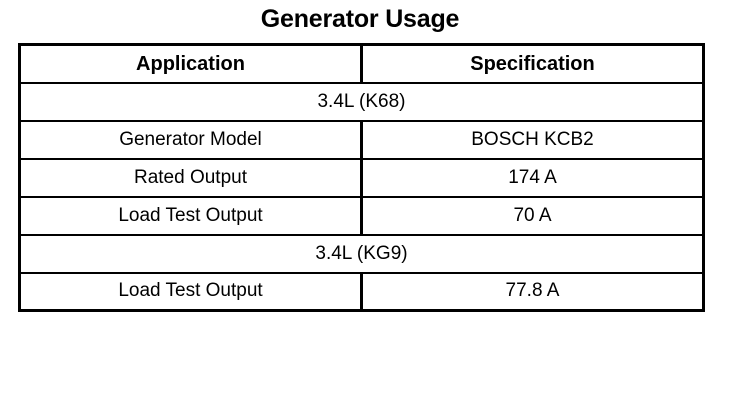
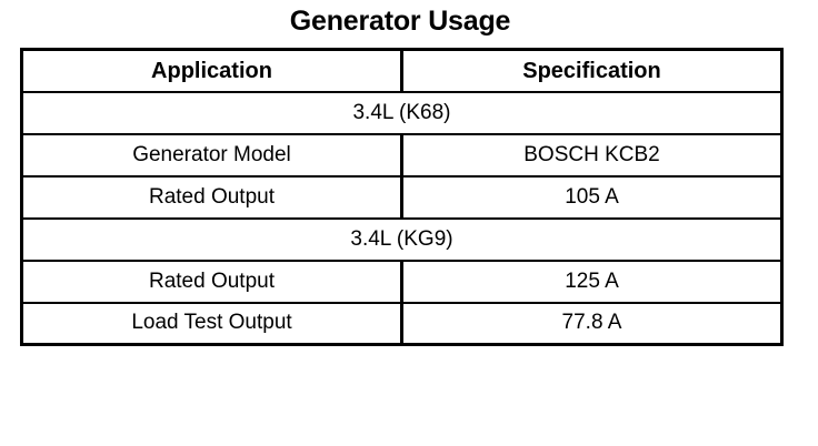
  Generator Usage
  Application	Specification
  3.4L (K68)
  Generator Model	BOSCH KCB2
- Rated Output	174 A
+ Rated Output	105 A
- Load Test Output	70 A
  3.4L (KG9)
+ Rated Output	125 A
  Load Test Output	77.8 A
